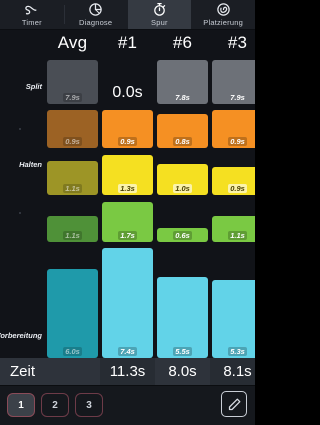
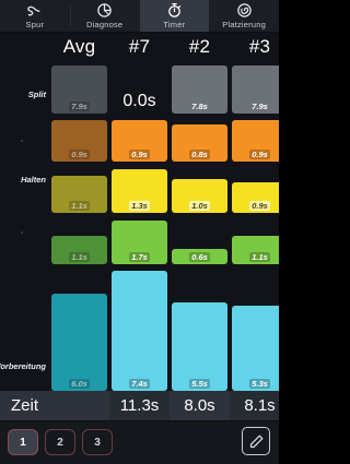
- Timer
+ Spur
  Diagnose
- Spur
+ Timer
  Platzierung
  Split
  Halten
  orbereitung
  Zeit
  Avg
  7.9s
  0.9s
  1.1s
  1.1s
  6.0s
- #1
+ #7
  0.0s
  0.9s
  1.3s
  1.7s
  7.4s
  11.3s
- #6
+ #2
  7.8s
  0.8s
  1.0s
  0.6s
  5.5s
  8.0s
  #3
  7.9s
  0.9s
  0.9s
  1.1s
  5.3s
  8.1s
  1
  2
  3
